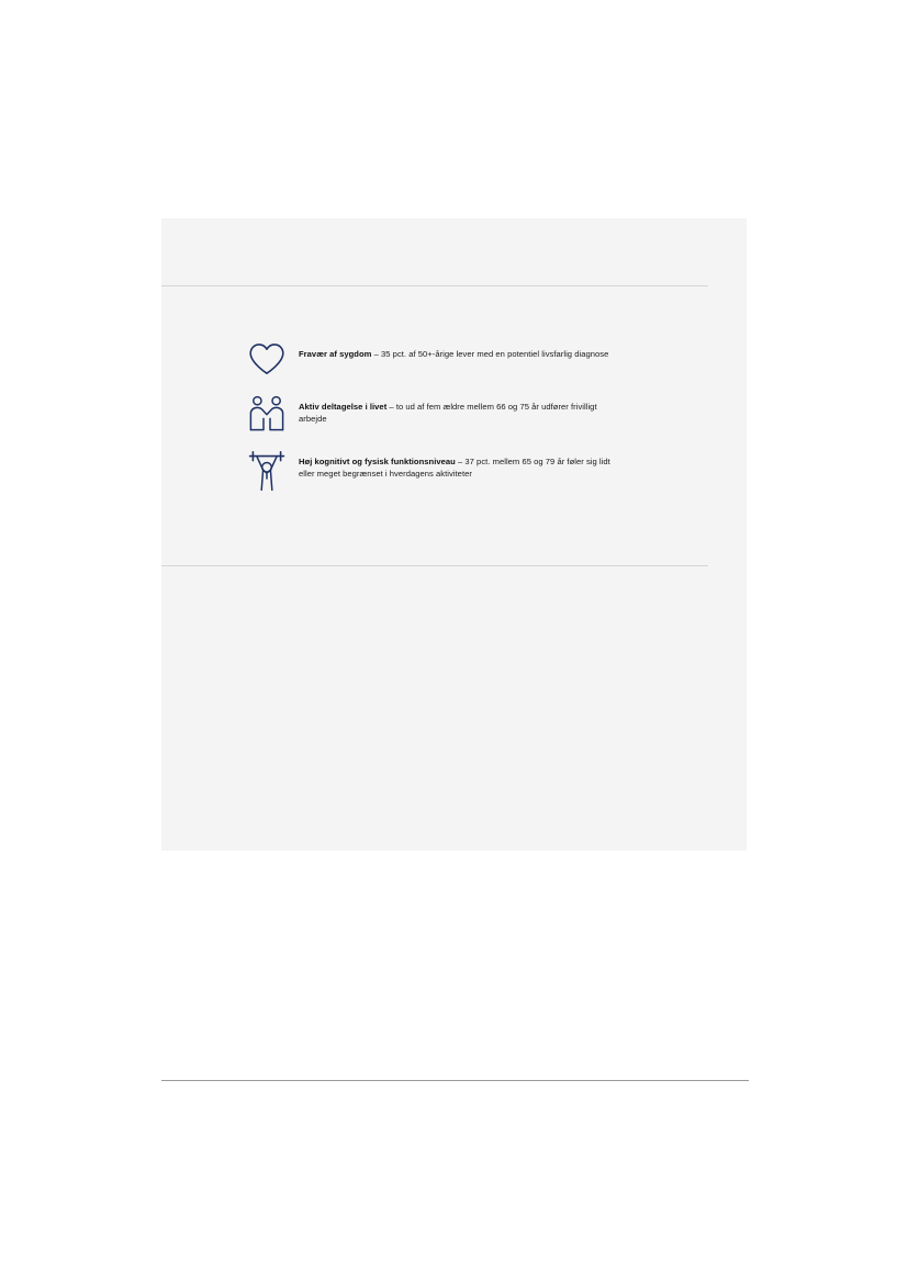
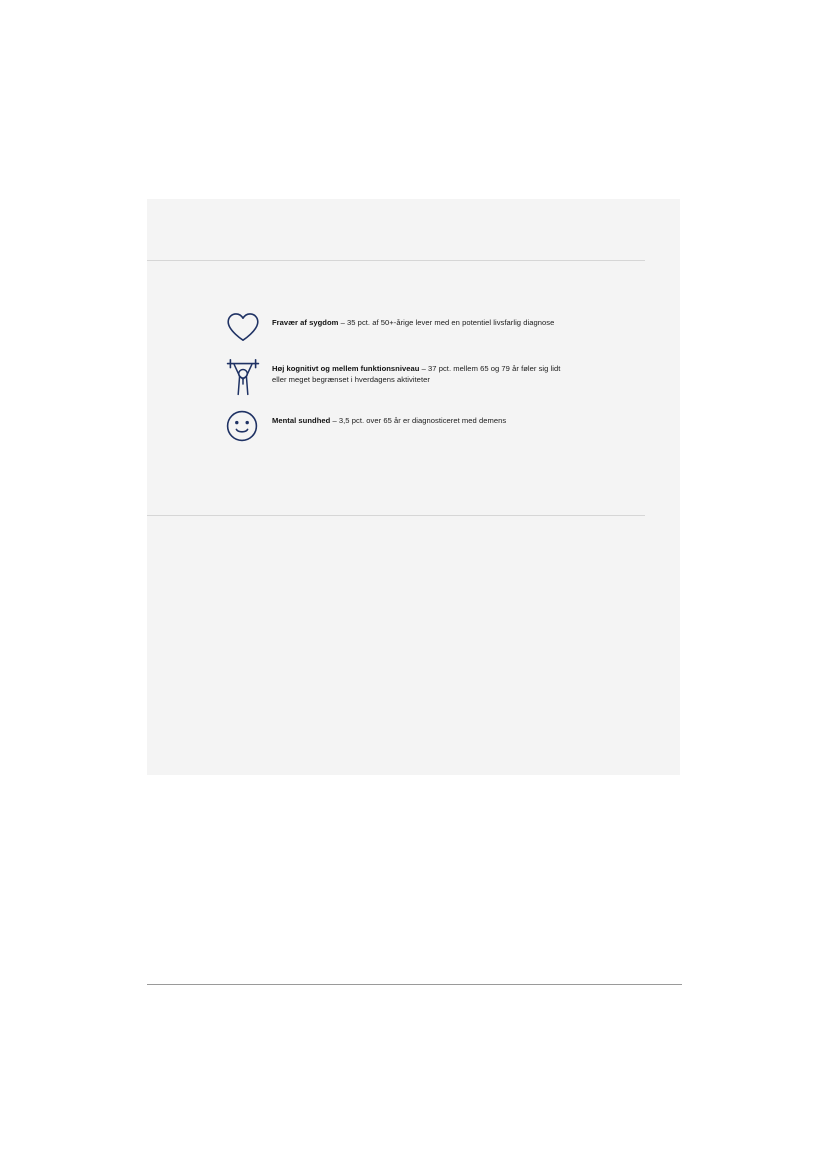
  Fravær af sygdom – 35 pct. af 50+-årige lever med en potentiel livsfarlig diagnose
- Aktiv deltagelse i livet – to ud af fem ældre mellem 66 og 75 år udfører frivilligt arbejde
- Høj kognitivt og fysisk funktionsniveau – 37 pct. mellem 65 og 79 år føler sig lidt eller meget begrænset i hverdagens aktiviteter
+ Høj kognitivt og mellem funktionsniveau – 37 pct. mellem 65 og 79 år føler sig lidt eller meget begrænset i hverdagens aktiviteter
+ Mental sundhed – 3,5 pct. over 65 år er diagnosticeret med demens
